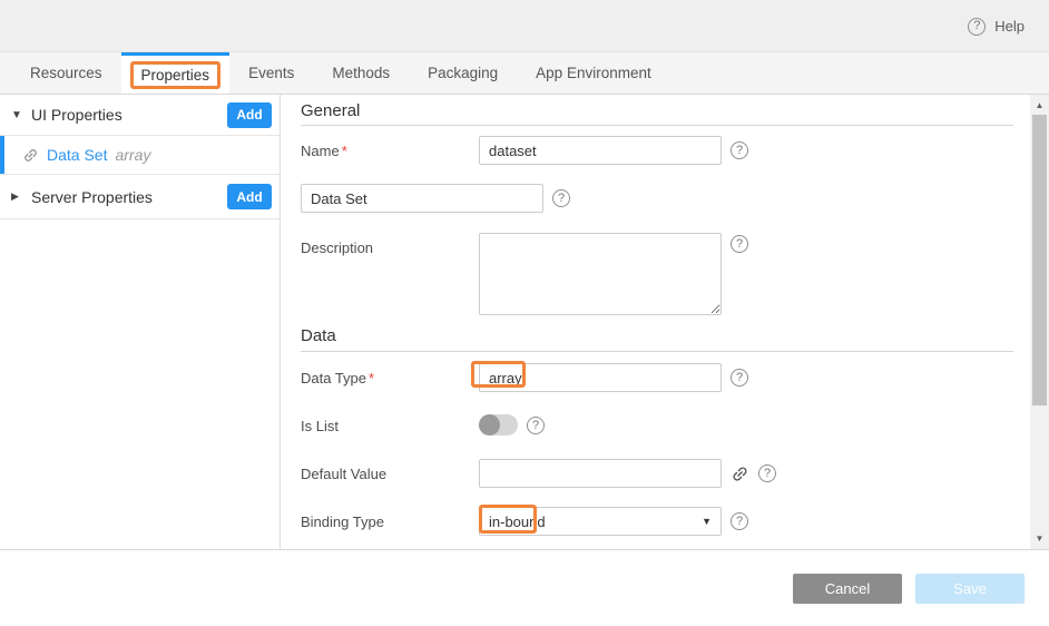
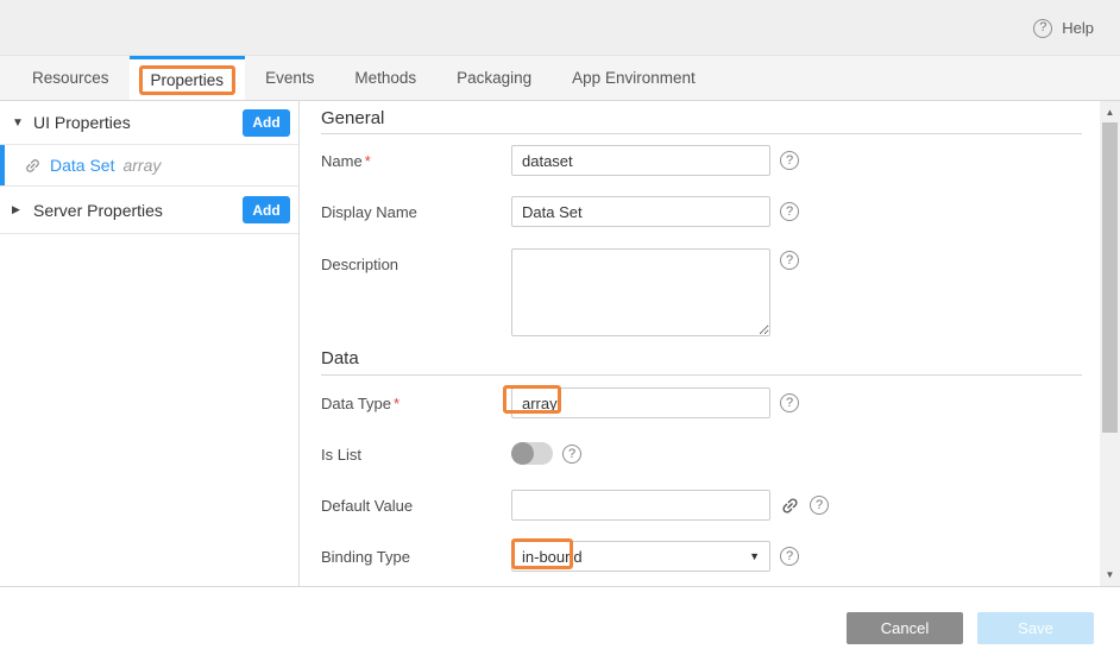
  ?
  Help
  Resources
  Properties
  Events
  Methods
  Packaging
  App Environment
  ▼
  UI Properties
  Add
  Data Set
  array
  ▶
  Server Properties
  Add
  General
  Name *
  dataset
  ?
+ Display Name
  Data Set
  ?
  Description
  ?
  Data
  Data Type *
  array
  ?
  Is List
  ?
  Default Value
  ?
  Binding Type
  in-bound
  ▼
  ?
  ▲
  ▼
  Cancel
  Save
